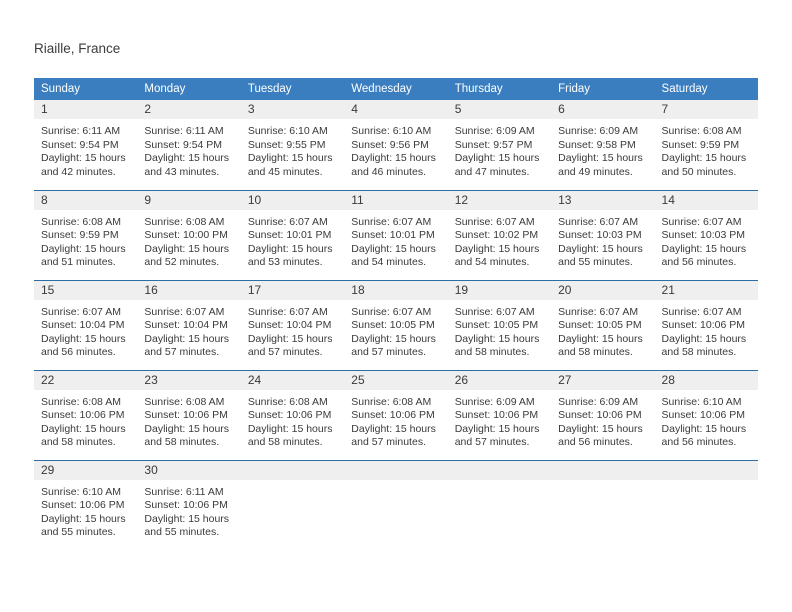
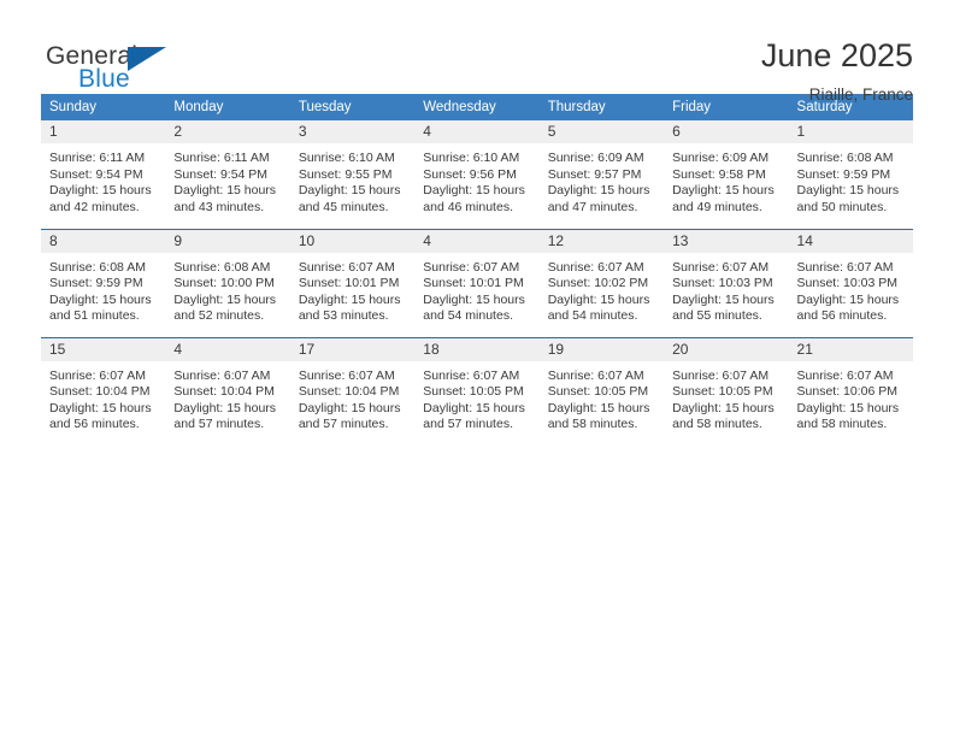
+ General
+ Blue
+ June 2025
  Riaille, France
  Sunday	Monday	Tuesday	Wednesday	Thursday	Friday	Saturday
- 1 Sunrise: 6:11 AM Sunset: 9:54 PM Daylight: 15 hours and 42 minutes.	2 Sunrise: 6:11 AM Sunset: 9:54 PM Daylight: 15 hours and 43 minutes.	3 Sunrise: 6:10 AM Sunset: 9:55 PM Daylight: 15 hours and 45 minutes.	4 Sunrise: 6:10 AM Sunset: 9:56 PM Daylight: 15 hours and 46 minutes.	5 Sunrise: 6:09 AM Sunset: 9:57 PM Daylight: 15 hours and 47 minutes.	6 Sunrise: 6:09 AM Sunset: 9:58 PM Daylight: 15 hours and 49 minutes.	7 Sunrise: 6:08 AM Sunset: 9:59 PM Daylight: 15 hours and 50 minutes.
+ 1 Sunrise: 6:11 AM Sunset: 9:54 PM Daylight: 15 hours and 42 minutes.	2 Sunrise: 6:11 AM Sunset: 9:54 PM Daylight: 15 hours and 43 minutes.	3 Sunrise: 6:10 AM Sunset: 9:55 PM Daylight: 15 hours and 45 minutes.	4 Sunrise: 6:10 AM Sunset: 9:56 PM Daylight: 15 hours and 46 minutes.	5 Sunrise: 6:09 AM Sunset: 9:57 PM Daylight: 15 hours and 47 minutes.	6 Sunrise: 6:09 AM Sunset: 9:58 PM Daylight: 15 hours and 49 minutes.	1 Sunrise: 6:08 AM Sunset: 9:59 PM Daylight: 15 hours and 50 minutes.
- 8 Sunrise: 6:08 AM Sunset: 9:59 PM Daylight: 15 hours and 51 minutes.	9 Sunrise: 6:08 AM Sunset: 10:00 PM Daylight: 15 hours and 52 minutes.	10 Sunrise: 6:07 AM Sunset: 10:01 PM Daylight: 15 hours and 53 minutes.	11 Sunrise: 6:07 AM Sunset: 10:01 PM Daylight: 15 hours and 54 minutes.	12 Sunrise: 6:07 AM Sunset: 10:02 PM Daylight: 15 hours and 54 minutes.	13 Sunrise: 6:07 AM Sunset: 10:03 PM Daylight: 15 hours and 55 minutes.	14 Sunrise: 6:07 AM Sunset: 10:03 PM Daylight: 15 hours and 56 minutes.
+ 8 Sunrise: 6:08 AM Sunset: 9:59 PM Daylight: 15 hours and 51 minutes.	9 Sunrise: 6:08 AM Sunset: 10:00 PM Daylight: 15 hours and 52 minutes.	10 Sunrise: 6:07 AM Sunset: 10:01 PM Daylight: 15 hours and 53 minutes.	4 Sunrise: 6:07 AM Sunset: 10:01 PM Daylight: 15 hours and 54 minutes.	12 Sunrise: 6:07 AM Sunset: 10:02 PM Daylight: 15 hours and 54 minutes.	13 Sunrise: 6:07 AM Sunset: 10:03 PM Daylight: 15 hours and 55 minutes.	14 Sunrise: 6:07 AM Sunset: 10:03 PM Daylight: 15 hours and 56 minutes.
- 15 Sunrise: 6:07 AM Sunset: 10:04 PM Daylight: 15 hours and 56 minutes.	16 Sunrise: 6:07 AM Sunset: 10:04 PM Daylight: 15 hours and 57 minutes.	17 Sunrise: 6:07 AM Sunset: 10:04 PM Daylight: 15 hours and 57 minutes.	18 Sunrise: 6:07 AM Sunset: 10:05 PM Daylight: 15 hours and 57 minutes.	19 Sunrise: 6:07 AM Sunset: 10:05 PM Daylight: 15 hours and 58 minutes.	20 Sunrise: 6:07 AM Sunset: 10:05 PM Daylight: 15 hours and 58 minutes.	21 Sunrise: 6:07 AM Sunset: 10:06 PM Daylight: 15 hours and 58 minutes.
+ 15 Sunrise: 6:07 AM Sunset: 10:04 PM Daylight: 15 hours and 56 minutes.	4 Sunrise: 6:07 AM Sunset: 10:04 PM Daylight: 15 hours and 57 minutes.	17 Sunrise: 6:07 AM Sunset: 10:04 PM Daylight: 15 hours and 57 minutes.	18 Sunrise: 6:07 AM Sunset: 10:05 PM Daylight: 15 hours and 57 minutes.	19 Sunrise: 6:07 AM Sunset: 10:05 PM Daylight: 15 hours and 58 minutes.	20 Sunrise: 6:07 AM Sunset: 10:05 PM Daylight: 15 hours and 58 minutes.	21 Sunrise: 6:07 AM Sunset: 10:06 PM Daylight: 15 hours and 58 minutes.
- 22 Sunrise: 6:08 AM Sunset: 10:06 PM Daylight: 15 hours and 58 minutes.	23 Sunrise: 6:08 AM Sunset: 10:06 PM Daylight: 15 hours and 58 minutes.	24 Sunrise: 6:08 AM Sunset: 10:06 PM Daylight: 15 hours and 58 minutes.	25 Sunrise: 6:08 AM Sunset: 10:06 PM Daylight: 15 hours and 57 minutes.	26 Sunrise: 6:09 AM Sunset: 10:06 PM Daylight: 15 hours and 57 minutes.	27 Sunrise: 6:09 AM Sunset: 10:06 PM Daylight: 15 hours and 56 minutes.	28 Sunrise: 6:10 AM Sunset: 10:06 PM Daylight: 15 hours and 56 minutes.
- 29 Sunrise: 6:10 AM Sunset: 10:06 PM Daylight: 15 hours and 55 minutes.	30 Sunrise: 6:11 AM Sunset: 10:06 PM Daylight: 15 hours and 55 minutes.
